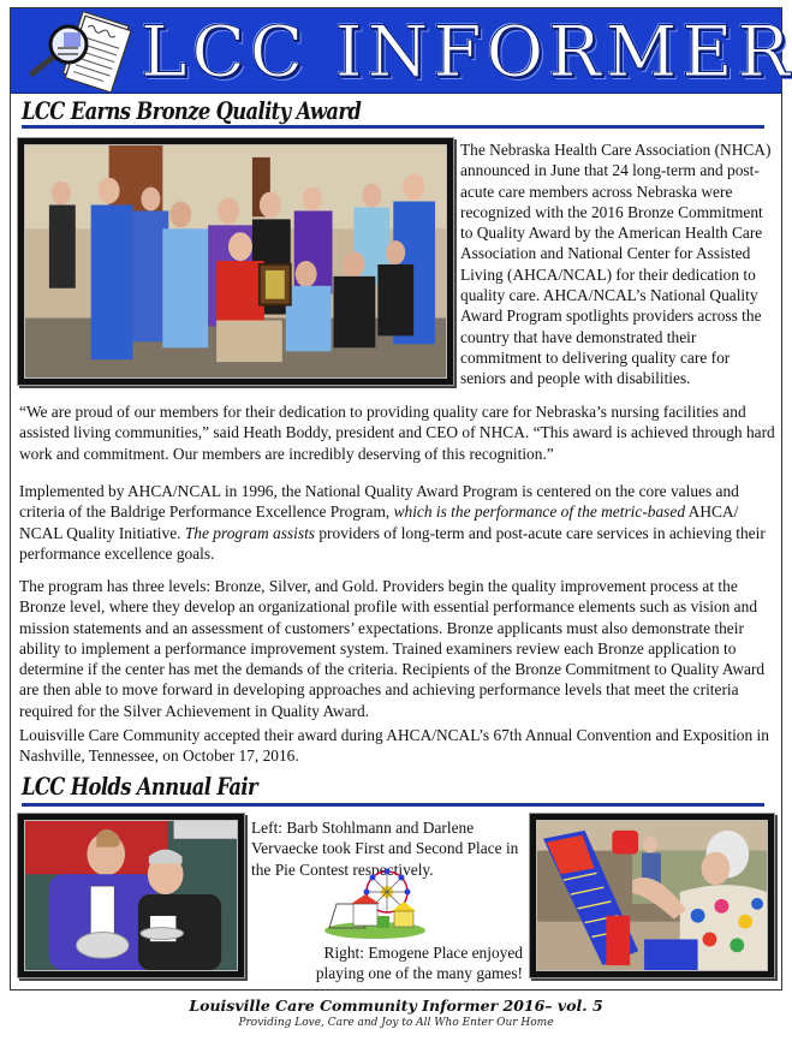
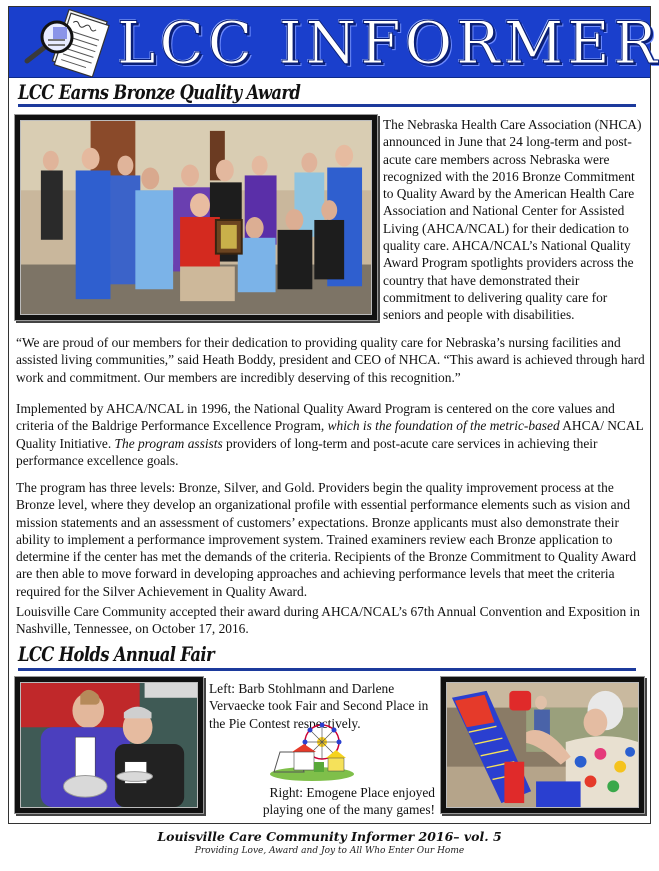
  LCC INFORMER
  LCC Earns Bronze Quality Award
  The Nebraska Health Care Association (NHCA) announced in June that 24 long-term and post-acute care members across Nebraska were recognized with the 2016 Bronze Commitment to Quality Award by the American Health Care Association and National Center for Assisted Living (AHCA/NCAL) for their dedication to quality care. AHCA/NCAL’s National Quality Award Program spotlights providers across the country that have demonstrated their commitment to delivering quality care for seniors and people with disabilities.
  “We are proud of our members for their dedication to providing quality care for Nebraska’s nursing facilities and assisted living communities,” said Heath Boddy, president and CEO of NHCA. “This award is achieved through hard work and commitment. Our members are incredibly deserving of this recognition.”
- Implemented by AHCA/NCAL in 1996, the National Quality Award Program is centered on the core values and criteria of the Baldrige Performance Excellence Program, which is the performance of the metric-based AHCA/ NCAL Quality Initiative. The program assists providers of long-term and post-acute care services in achieving their performance excellence goals.
+ Implemented by AHCA/NCAL in 1996, the National Quality Award Program is centered on the core values and criteria of the Baldrige Performance Excellence Program, which is the foundation of the metric-based AHCA/ NCAL Quality Initiative. The program assists providers of long-term and post-acute care services in achieving their performance excellence goals.
  The program has three levels: Bronze, Silver, and Gold. Providers begin the quality improvement process at the Bronze level, where they develop an organizational profile with essential performance elements such as vision and mission statements and an assessment of customers’ expectations. Bronze applicants must also demonstrate their ability to implement a performance improvement system. Trained examiners review each Bronze application to determine if the center has met the demands of the criteria. Recipients of the Bronze Commitment to Quality Award are then able to move forward in developing approaches and achieving performance levels that meet the criteria required for the Silver Achievement in Quality Award.
  Louisville Care Community accepted their award during AHCA/NCAL’s 67th Annual Convention and Exposition in Nashville, Tennessee, on October 17, 2016.
  LCC Holds Annual Fair
- Left: Barb Stohlmann and Darlene Vervaecke took First and Second Place in the Pie Contest respectively.
+ Left: Barb Stohlmann and Darlene Vervaecke took Fair and Second Place in the Pie Contest respectively.
  Right: Emogene Place enjoyed playing one of the many games!
  Louisville Care Community Informer 2016– vol. 5
- Providing Love, Care and Joy to All Who Enter Our Home
+ Providing Love, Award and Joy to All Who Enter Our Home
